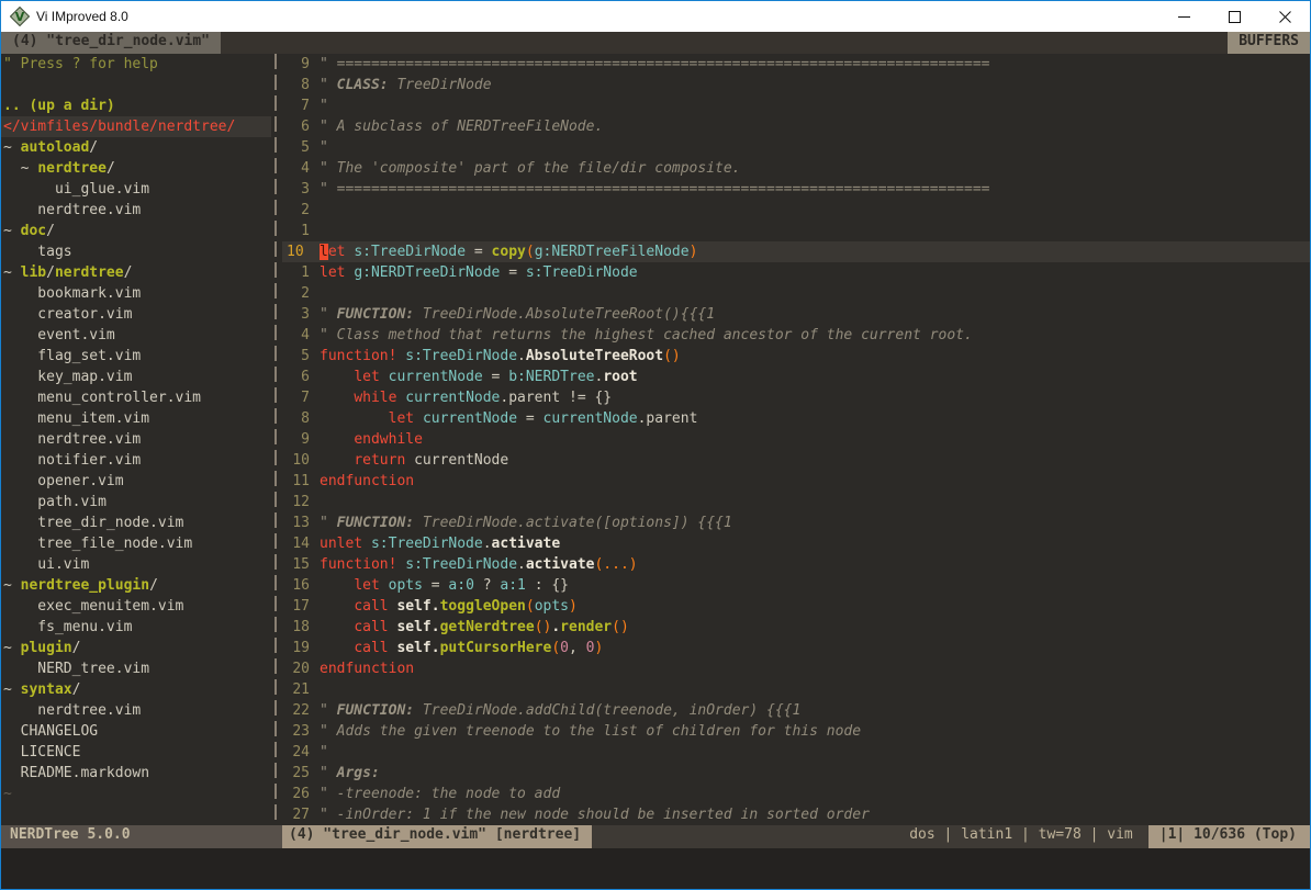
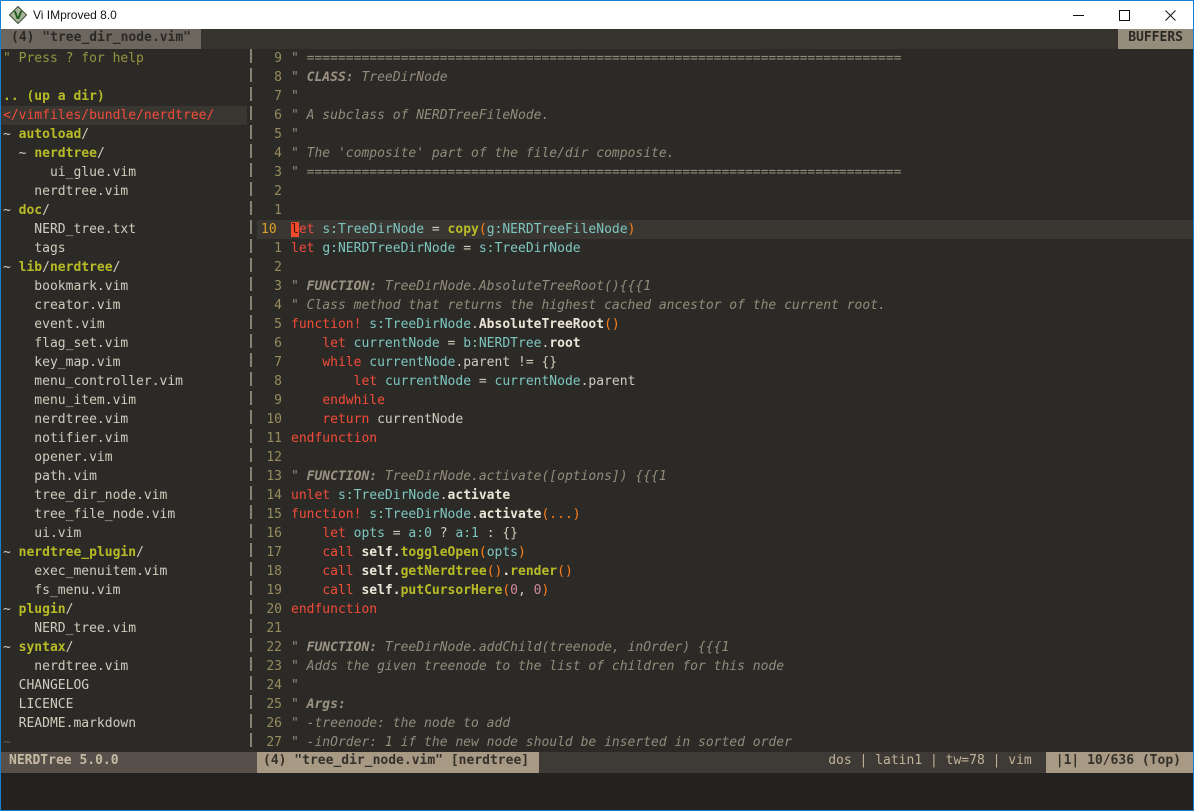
  V
  Vi IMproved 8.0
  (4) "tree_dir_node.vim"
  BUFFERS
  " Press ? for help
  .. (up a dir)
  </vimfiles/bundle/nerdtree/
  ~ autoload/
  ~ nerdtree/
  ui_glue.vim
  nerdtree.vim
  ~ doc/
+ NERD_tree.txt
  tags
  ~ lib/nerdtree/
  bookmark.vim
  creator.vim
  event.vim
  flag_set.vim
  key_map.vim
  menu_controller.vim
  menu_item.vim
  nerdtree.vim
  notifier.vim
  opener.vim
  path.vim
  tree_dir_node.vim
  tree_file_node.vim
  ui.vim
  ~ nerdtree_plugin/
  exec_menuitem.vim
  fs_menu.vim
  ~ plugin/
  NERD_tree.vim
  ~ syntax/
  nerdtree.vim
  CHANGELOG
  LICENCE
  README.markdown
  ~
  9
  " ============================================================================
  8
  " CLASS: TreeDirNode
  7
  "
  6
  " A subclass of NERDTreeFileNode.
  5
  "
  4
  " The 'composite' part of the file/dir composite.
  3
  " ============================================================================
  2
  1
  10
  let s:TreeDirNode = copy(g:NERDTreeFileNode)
  1
  let g:NERDTreeDirNode = s:TreeDirNode
  2
  3
  " FUNCTION: TreeDirNode.AbsoluteTreeRoot(){{{1
  4
  " Class method that returns the highest cached ancestor of the current root.
  5
  function! s:TreeDirNode.AbsoluteTreeRoot()
  6
  let currentNode = b:NERDTree.root
  7
  while currentNode.parent != {}
  8
  let currentNode = currentNode.parent
  9
  endwhile
  10
  return currentNode
  11
  endfunction
  12
  13
  " FUNCTION: TreeDirNode.activate([options]) {{{1
  14
  unlet s:TreeDirNode.activate
  15
  function! s:TreeDirNode.activate(...)
  16
  let opts = a:0 ? a:1 : {}
  17
  call self.toggleOpen(opts)
  18
  call self.getNerdtree().render()
  19
  call self.putCursorHere(0, 0)
  20
  endfunction
  21
  22
  " FUNCTION: TreeDirNode.addChild(treenode, inOrder) {{{1
  23
  " Adds the given treenode to the list of children for this node
  24
  "
  25
  " Args:
  26
  " -treenode: the node to add
  27
  " -inOrder: 1 if the new node should be inserted in sorted order
  NERDTree 5.0.0
  (4) "tree_dir_node.vim" [nerdtree]
  dos | latin1 | tw=78 | vim
  |1| 10/636 (Top)
